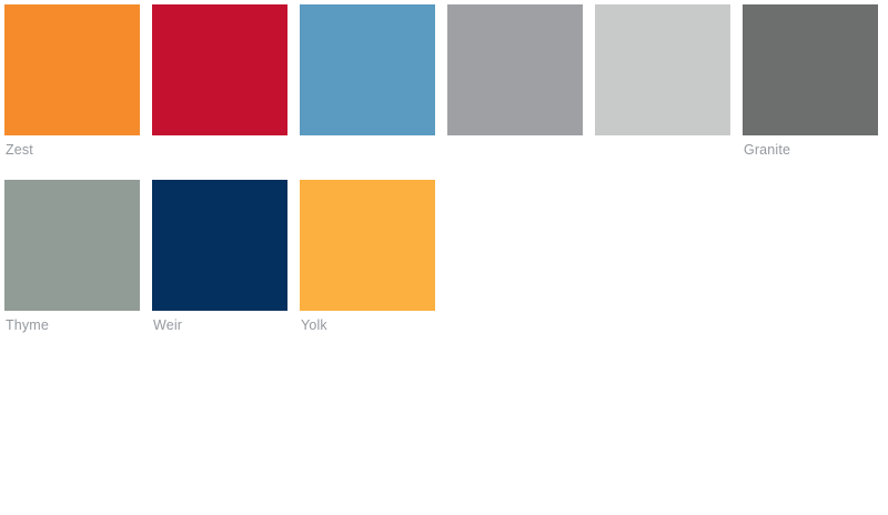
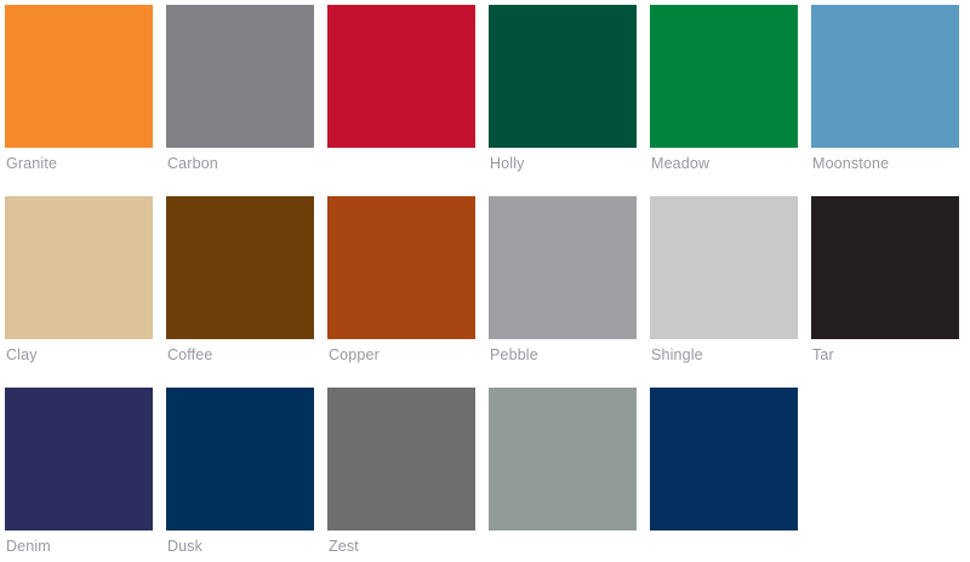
- Zest
+ Granite
+ Carbon
+ Holly
+ Meadow
+ Moonstone
+ Clay
+ Coffee
+ Copper
+ Pebble
+ Shingle
+ Tar
+ Denim
+ Dusk
- Granite
+ Zest
- Thyme
- Weir
- Yolk
